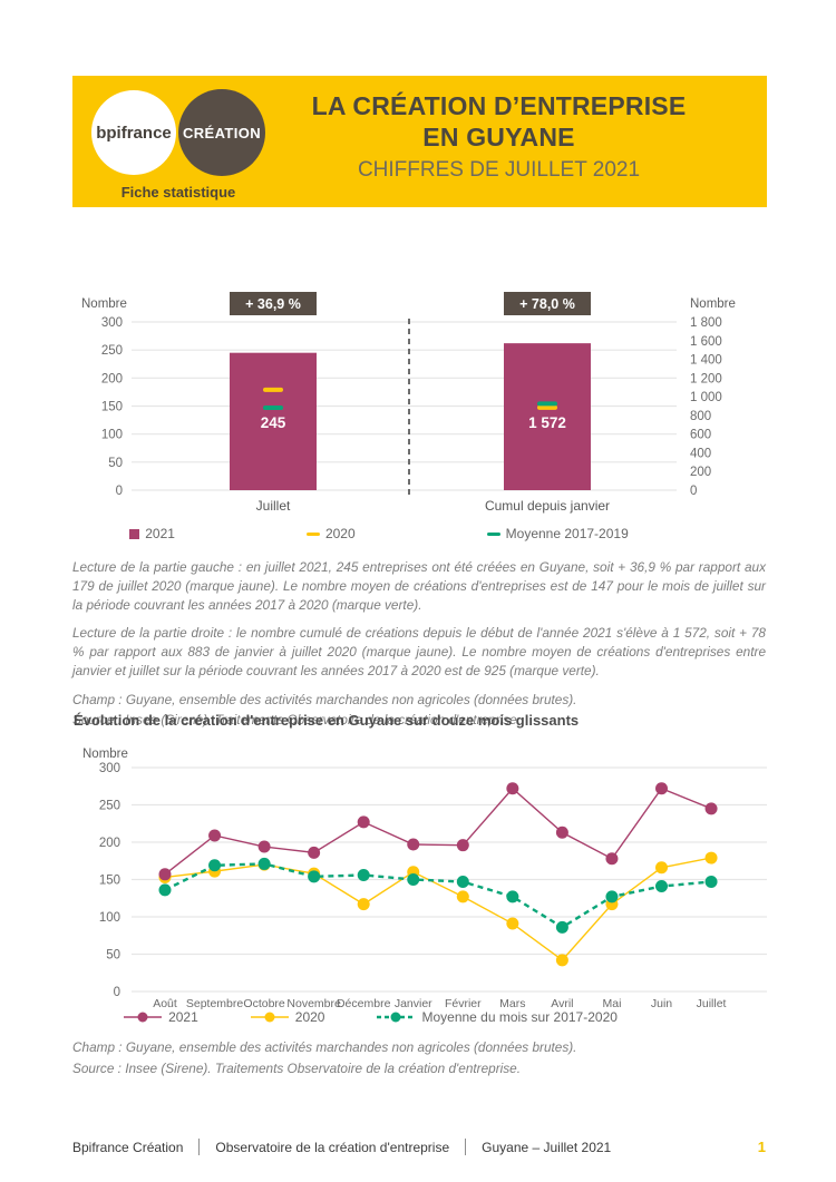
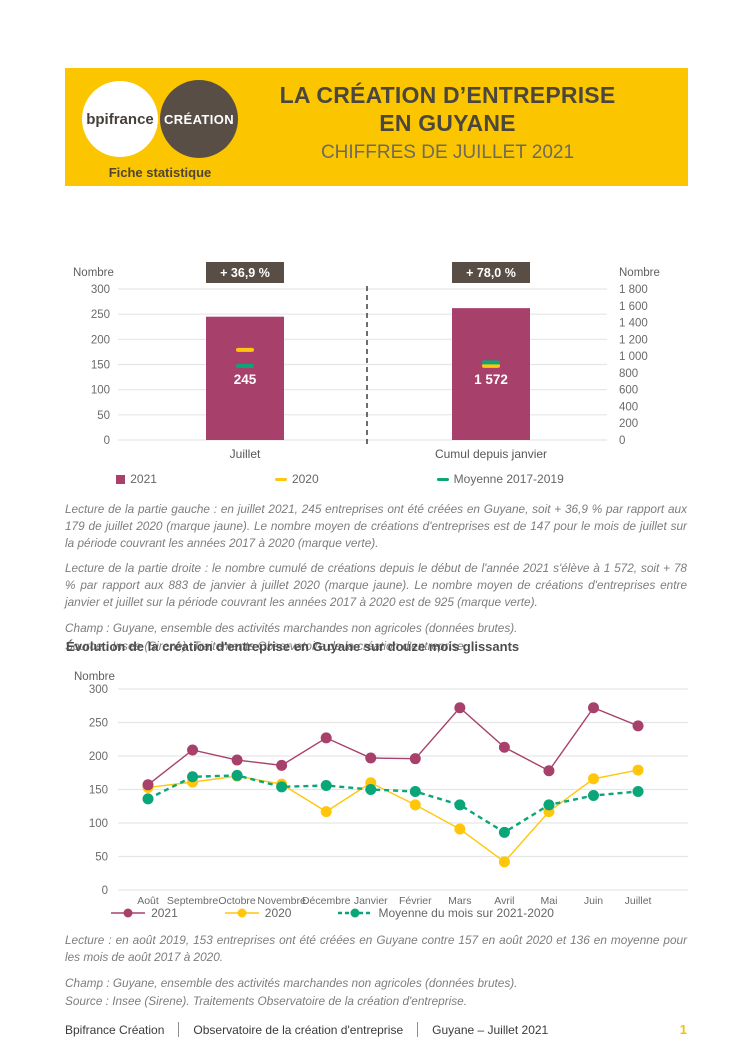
  bpifrance
  CRÉATION
  Fiche statistique
  LA CRÉATION D’ENTREPRISE
  EN GUYANE
  CHIFFRES DE JUILLET 2021
  0
  50
  100
  150
  200
  250
  300
  0
  200
  400
  600
  800
  1 000
  1 200
  1 400
  1 600
  1 800
  Nombre
  Nombre
  245
  + 36,9 %
  Juillet
  1 572
  + 78,0 %
  Cumul depuis janvier
  2021
  2020
  Moyenne 2017-2019
  Lecture de la partie gauche : en juillet 2021, 245 entreprises ont été créées en Guyane, soit + 36,9 % par rapport aux 179 de juillet 2020 (marque jaune). Le nombre moyen de créations d'entreprises est de 147 pour le mois de juillet sur la période couvrant les années 2017 à 2020 (marque verte).
  Lecture de la partie droite : le nombre cumulé de créations depuis le début de l'année 2021 s'élève à 1 572, soit + 78 % par rapport aux 883 de janvier à juillet 2020 (marque jaune). Le nombre moyen de créations d'entreprises entre janvier et juillet sur la période couvrant les années 2017 à 2020 est de 925 (marque verte).
  Champ : Guyane, ensemble des activités marchandes non agricoles (données brutes).
  Source : Insee (Sirene). Traitements Observatoire de la création d'entreprise.
  Évolution de la création d'entreprise en Guyane sur douze mois glissants
  0
  50
  100
  150
  200
  250
  300
  Nombre
  Août
  Septembre
  Octobre
  Novembre
  Décembre
  Janvier
  Février
  Mars
  Avril
  Mai
  Juin
  Juillet
  2021
  2020
- Moyenne du mois sur 2017-2020
+ Moyenne du mois sur 2021-2020
+ Lecture : en août 2019, 153 entreprises ont été créées en Guyane contre 157 en août 2020 et 136 en moyenne pour les mois de août 2017 à 2020.
  Champ : Guyane, ensemble des activités marchandes non agricoles (données brutes).
  Source : Insee (Sirene). Traitements Observatoire de la création d'entreprise.
  Bpifrance Création
  Observatoire de la création d'entreprise
  Guyane – Juillet 2021
  1
